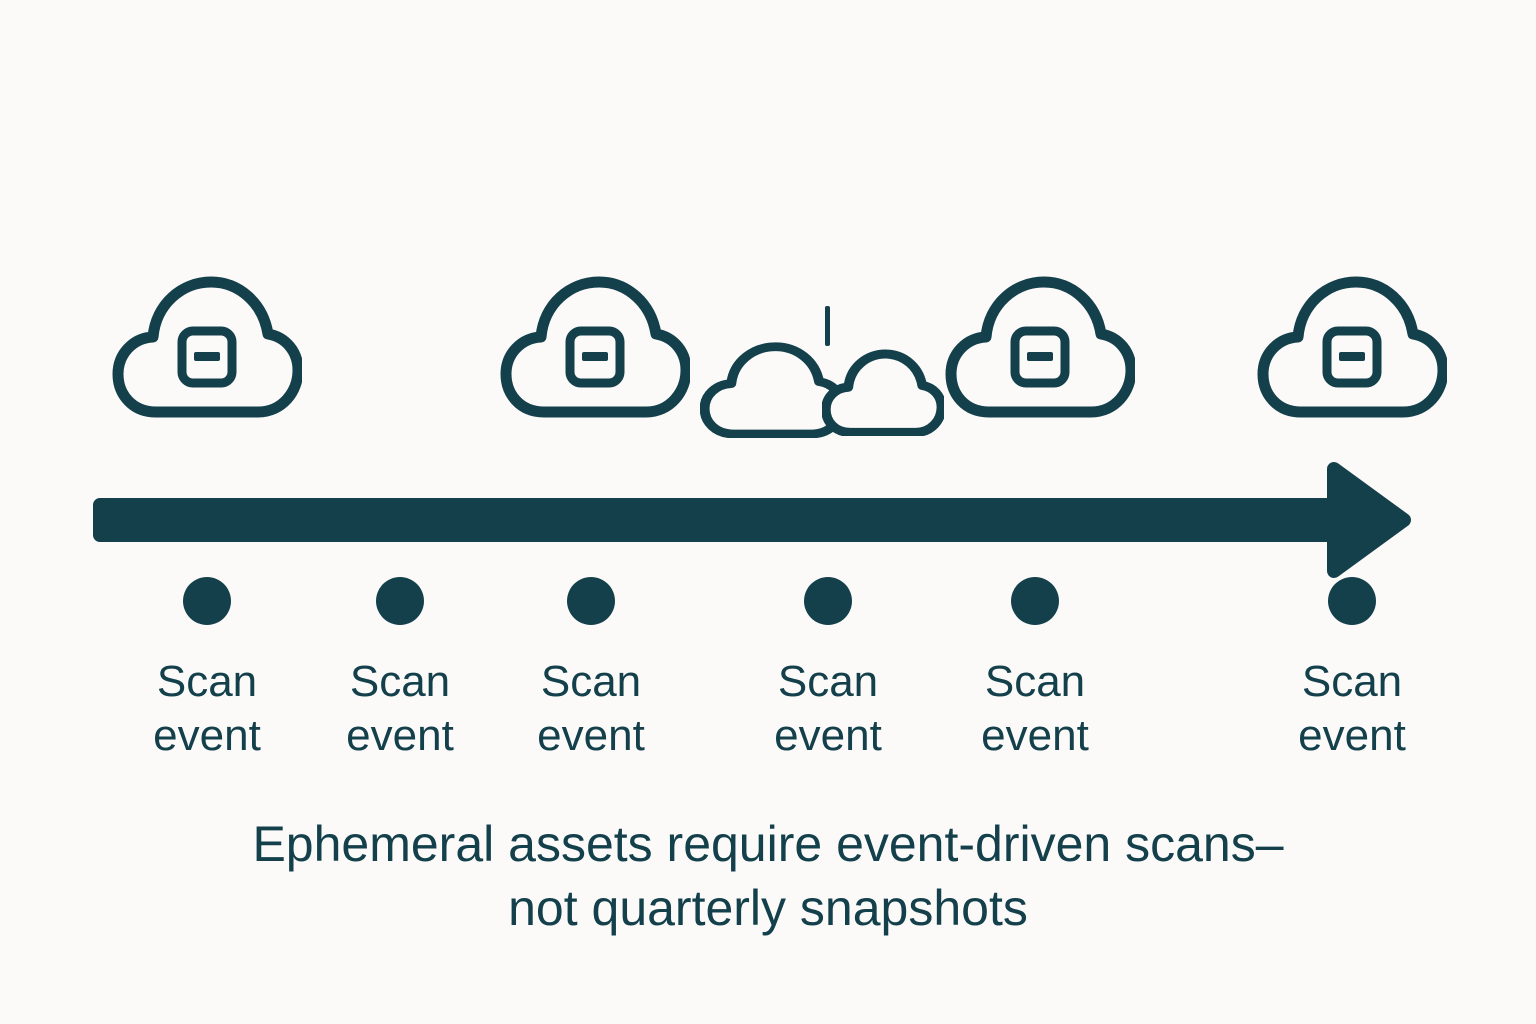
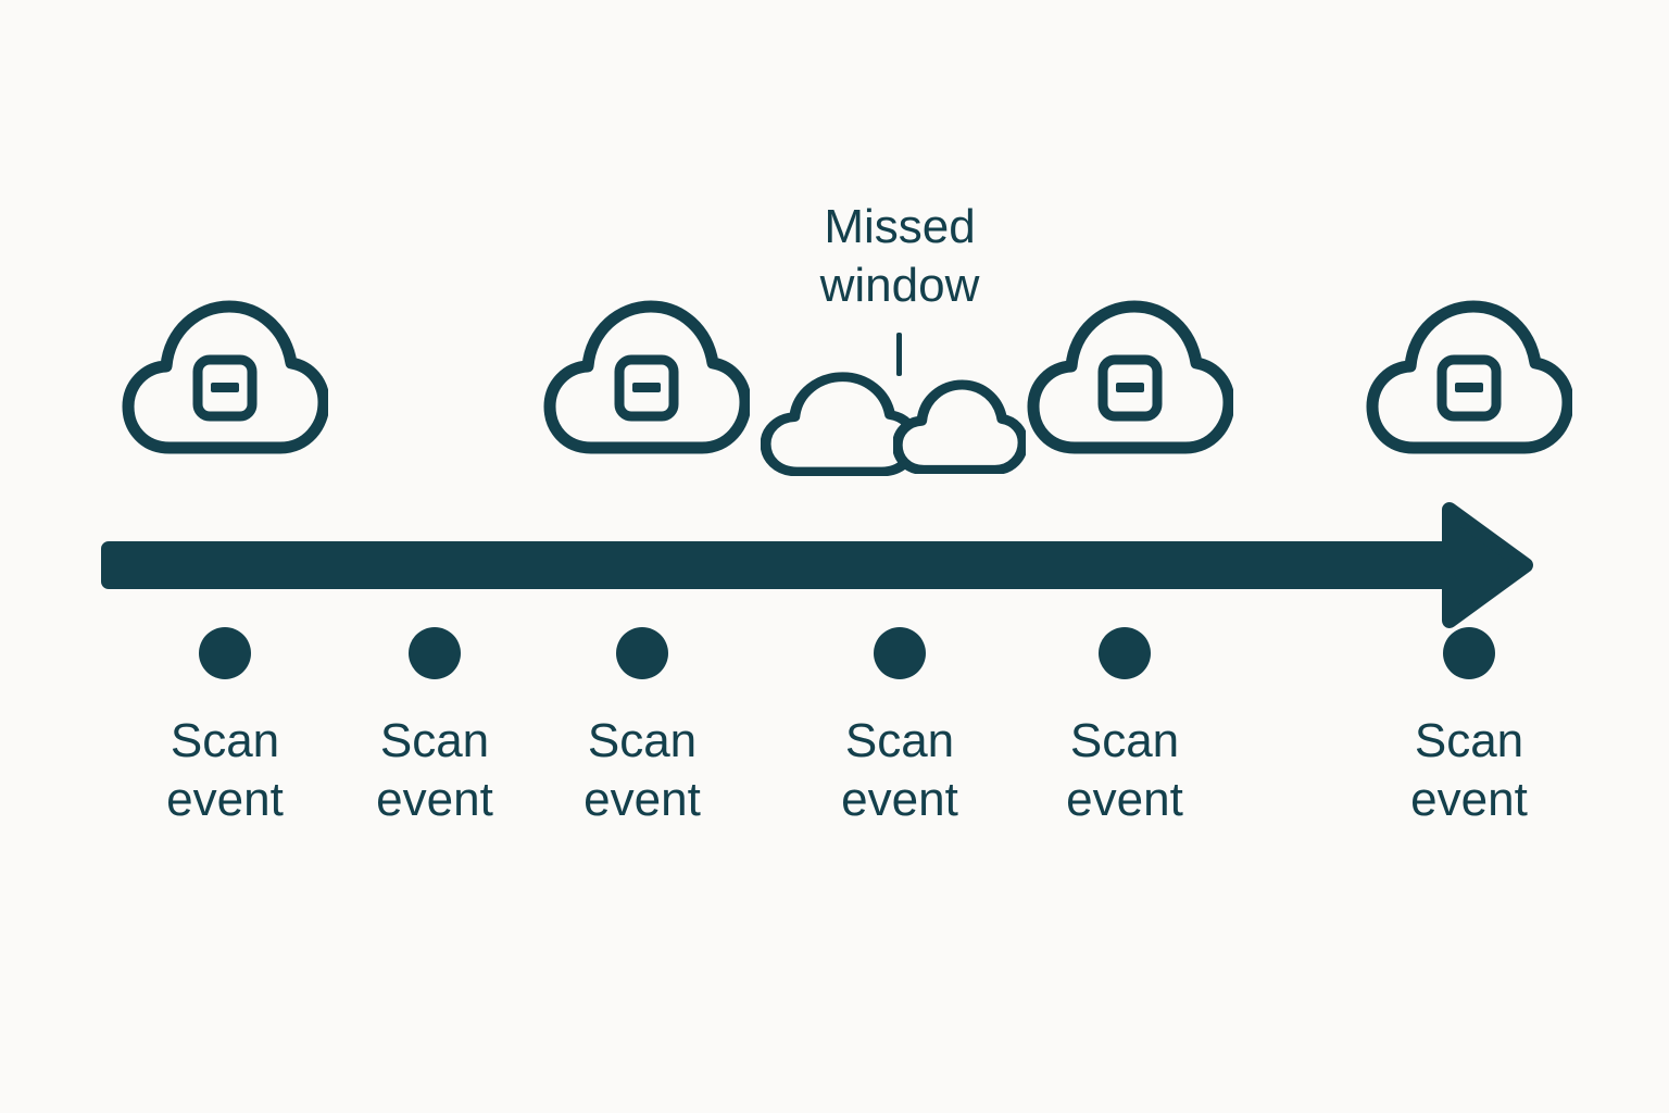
+ Missed
+ window
  Scan
  event
  Scan
  event
  Scan
  event
  Scan
  event
  Scan
  event
  Scan
  event
- Ephemeral assets require event-driven scans–
- not quarterly snapshots
